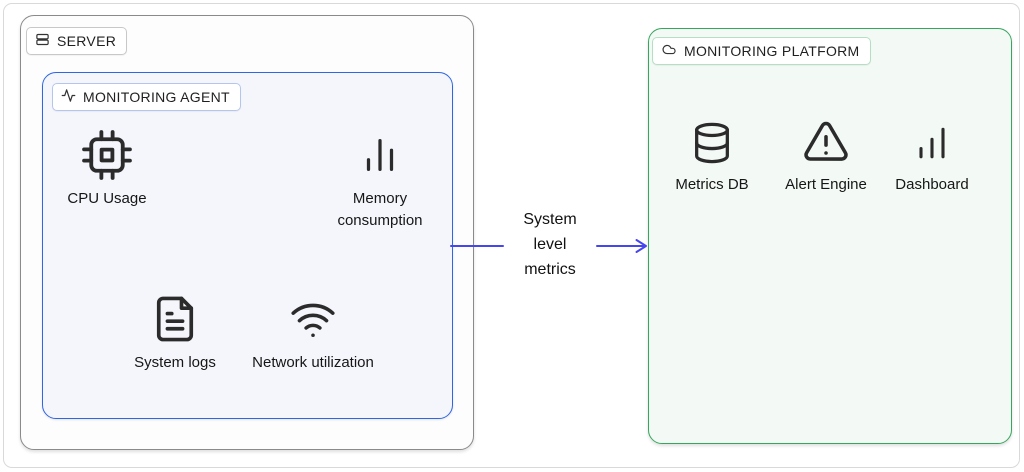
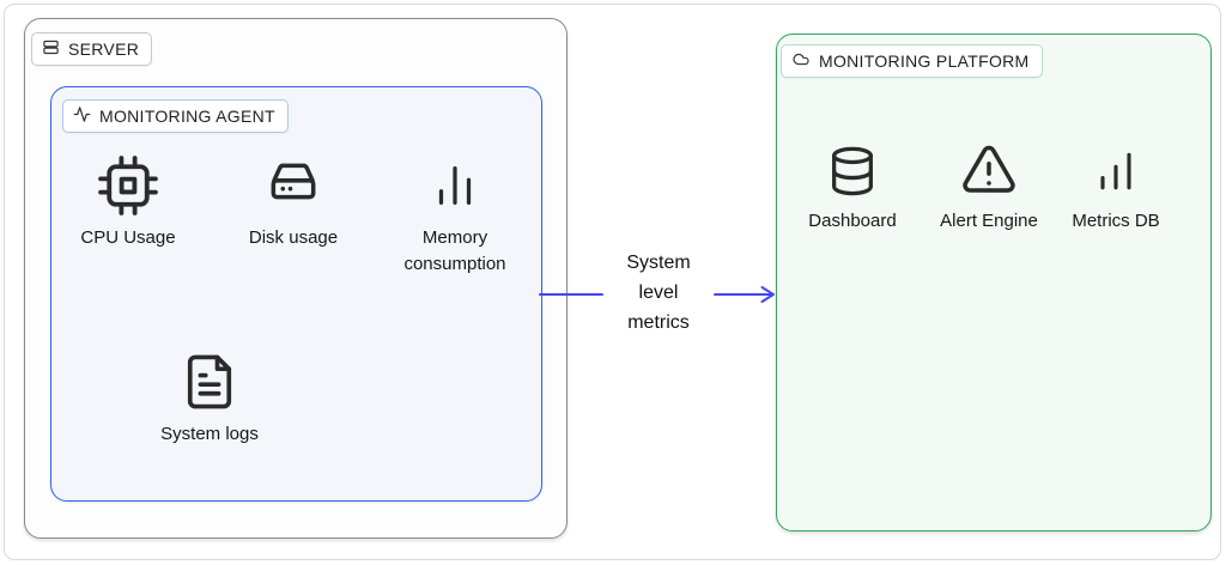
  SERVER
  MONITORING AGENT
  MONITORING PLATFORM
  CPU Usage
+ Disk usage
  Memory consumption
  System logs
- Network utilization
- Metrics DB
+ Dashboard
  Alert Engine
- Dashboard
+ Metrics DB
  System level metrics
